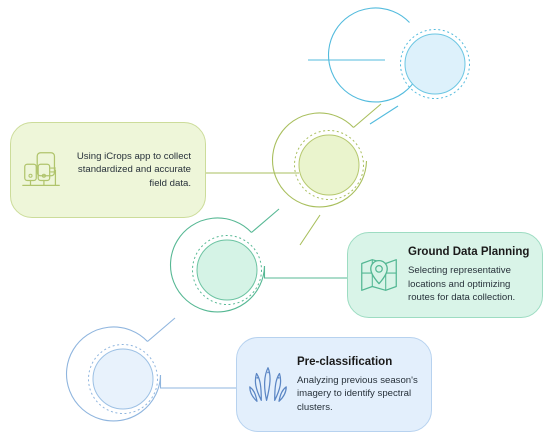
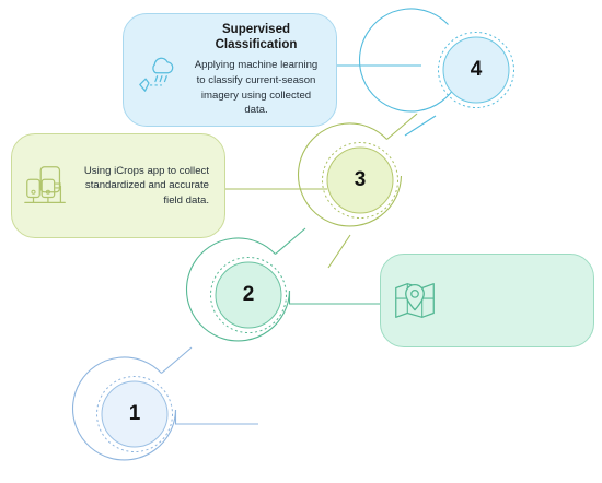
+ 1
+ 2
+ 3
+ 4
+ Supervised Classification
+ Applying machine learning to classify current-season imagery using collected data.
  Using iCrops app to collect standardized and accurate field data.
- Ground Data Planning
- Selecting representative locations and optimizing routes for data collection.
- Pre-classification
- Analyzing previous season's imagery to identify spectral clusters.
